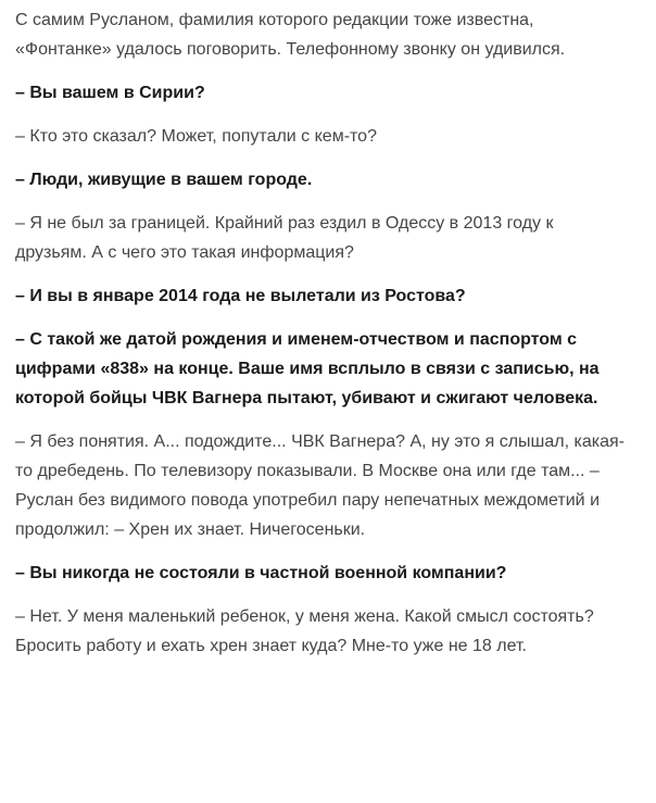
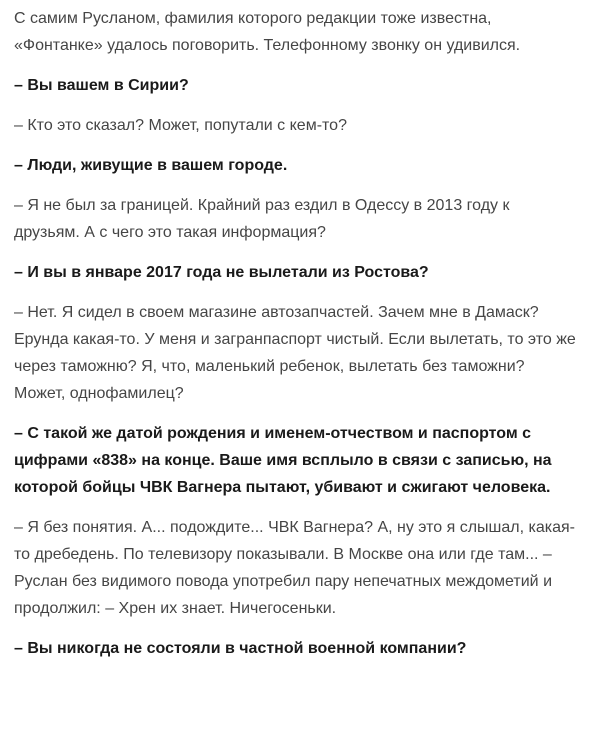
  С самим Русланом, фамилия которого редакции тоже известна,
  «Фонтанке» удалось поговорить. Телефонному звонку он удивился.
  – Вы вашем в Сирии?
  – Кто это сказал? Может, попутали с кем-то?
  – Люди, живущие в вашем городе.
  – Я не был за границей. Крайний раз ездил в Одессу в 2013 году к
  друзьям. А с чего это такая информация?
- – И вы в январе 2014 года не вылетали из Ростова?
+ – И вы в январе 2017 года не вылетали из Ростова?
+ – Нет. Я сидел в своем магазине автозапчастей. Зачем мне в Дамаск?
+ Ерунда какая-то. У меня и загранпаспорт чистый. Если вылетать, то это же
+ через таможню? Я, что, маленький ребенок, вылетать без таможни?
+ Может, однофамилец?
  – С такой же датой рождения и именем-отчеством и паспортом с
  цифрами «838» на конце. Ваше имя всплыло в связи с записью, на
  которой бойцы ЧВК Вагнера пытают, убивают и сжигают человека.
  – Я без понятия. А... подождите... ЧВК Вагнера? А, ну это я слышал, какая-
  то дребедень. По телевизору показывали. В Москве она или где там... –
  Руслан без видимого повода употребил пару непечатных междометий и
  продолжил: – Хрен их знает. Ничегосеньки.
  – Вы никогда не состояли в частной военной компании?
- – Нет. У меня маленький ребенок, у меня жена. Какой смысл состоять?
- Бросить работу и ехать хрен знает куда? Мне-то уже не 18 лет.
